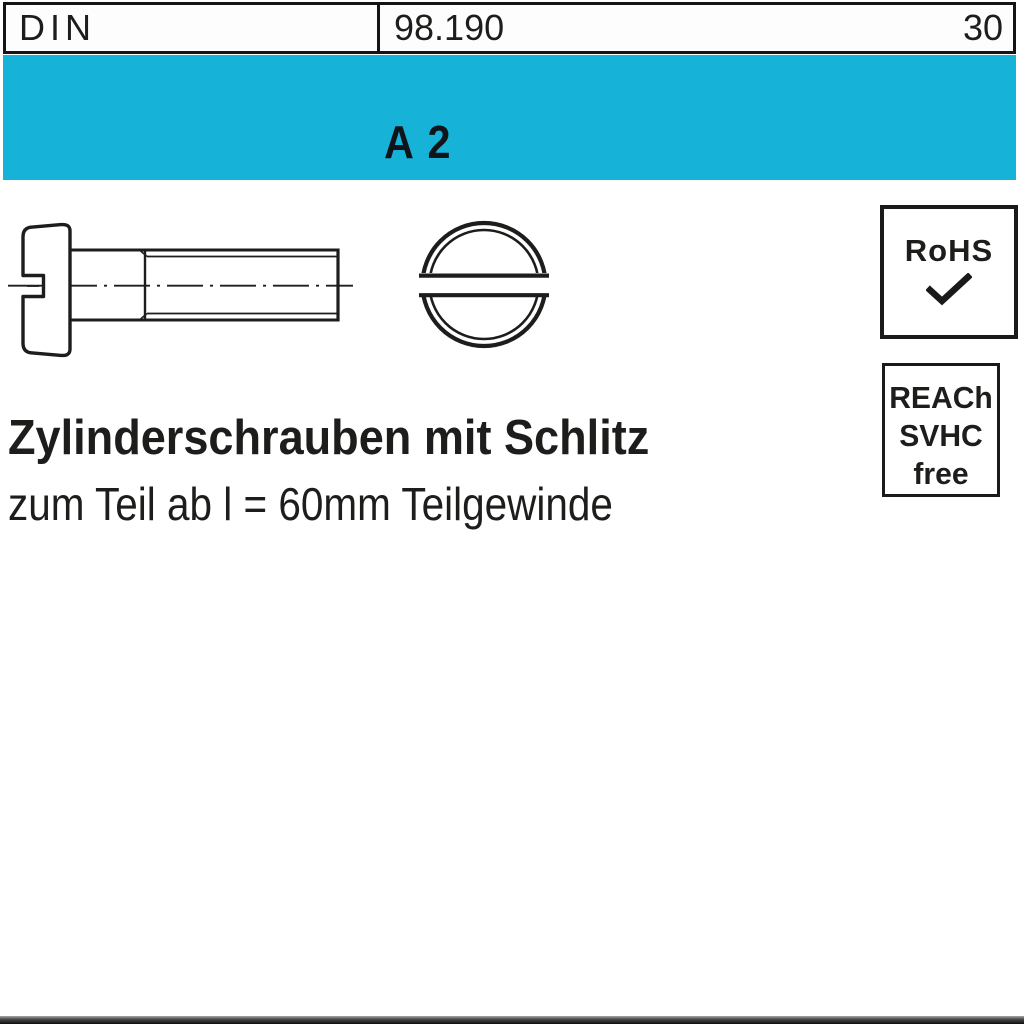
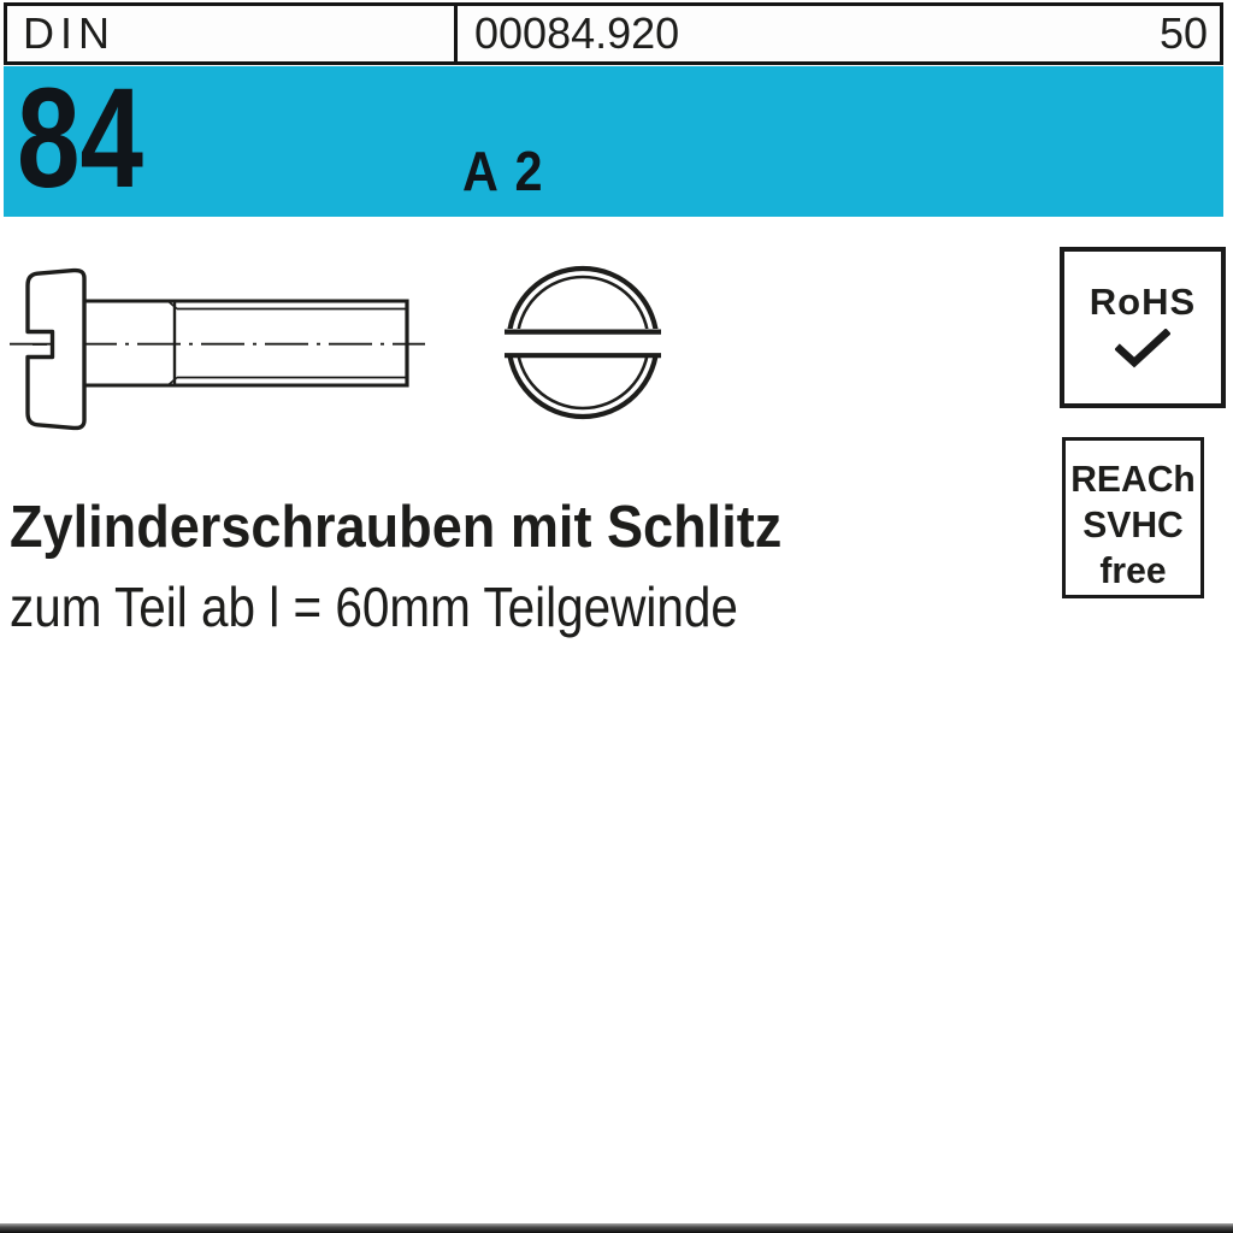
  DIN
- 98.190
+ 00084.920
- 30
+ 50
+ 84
  A 2
  RoHS
  REACh
  SVHC
  free
  Zylinderschrauben mit Schlitz
  zum Teil ab l = 60mm Teilgewinde
